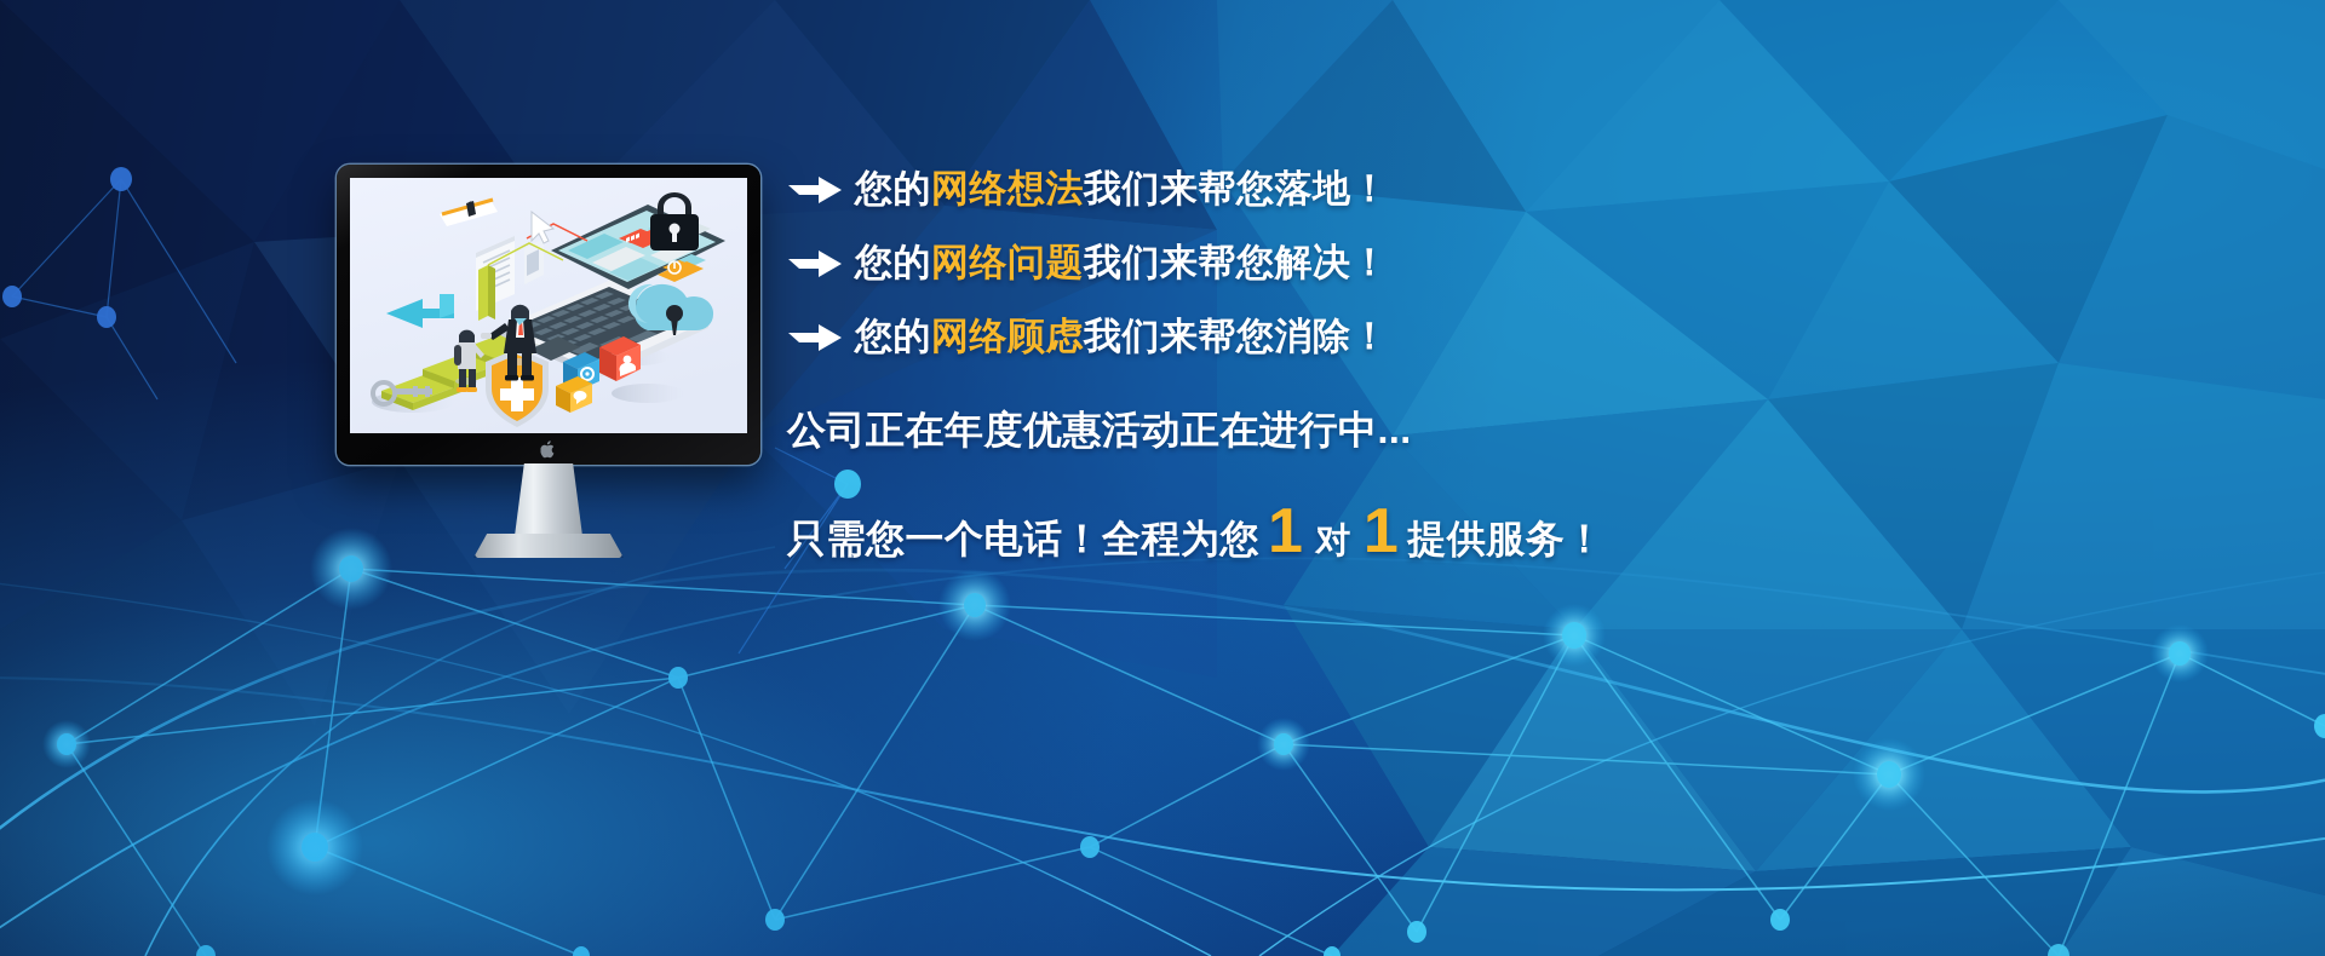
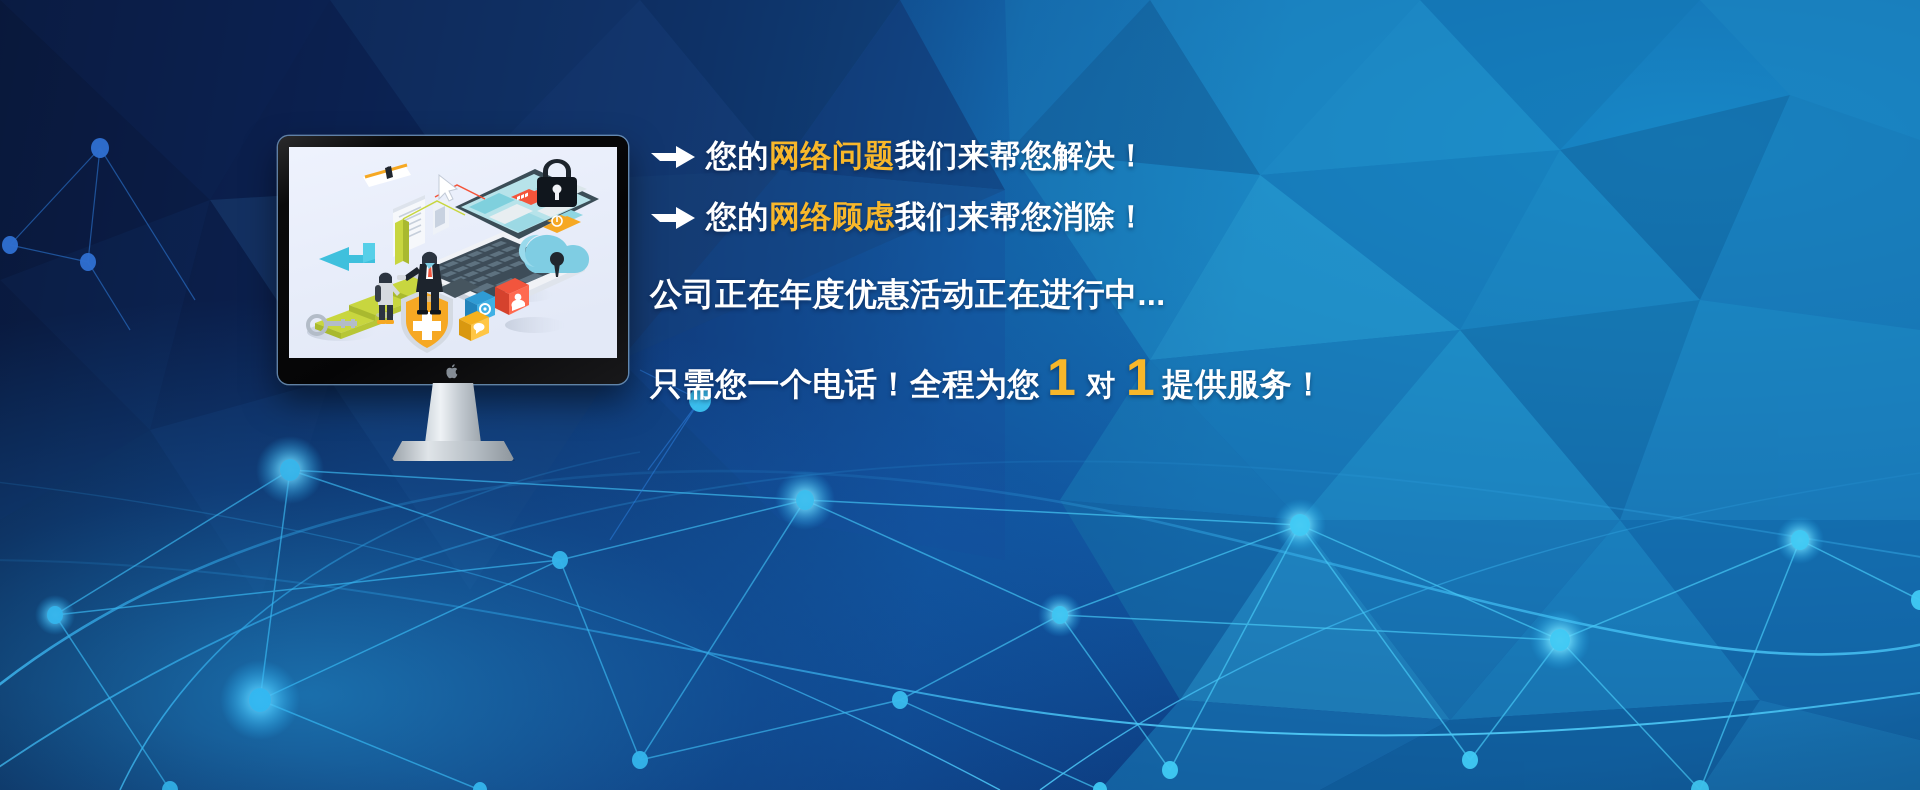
- 您的网络想法我们来帮您落地！
  您的网络问题我们来帮您解决！
  您的网络顾虑我们来帮您消除！
  公司正在年度优惠活动正在进行中...
  只需您一个电话！全程为您
  1
  对
  1
  提供服务！
